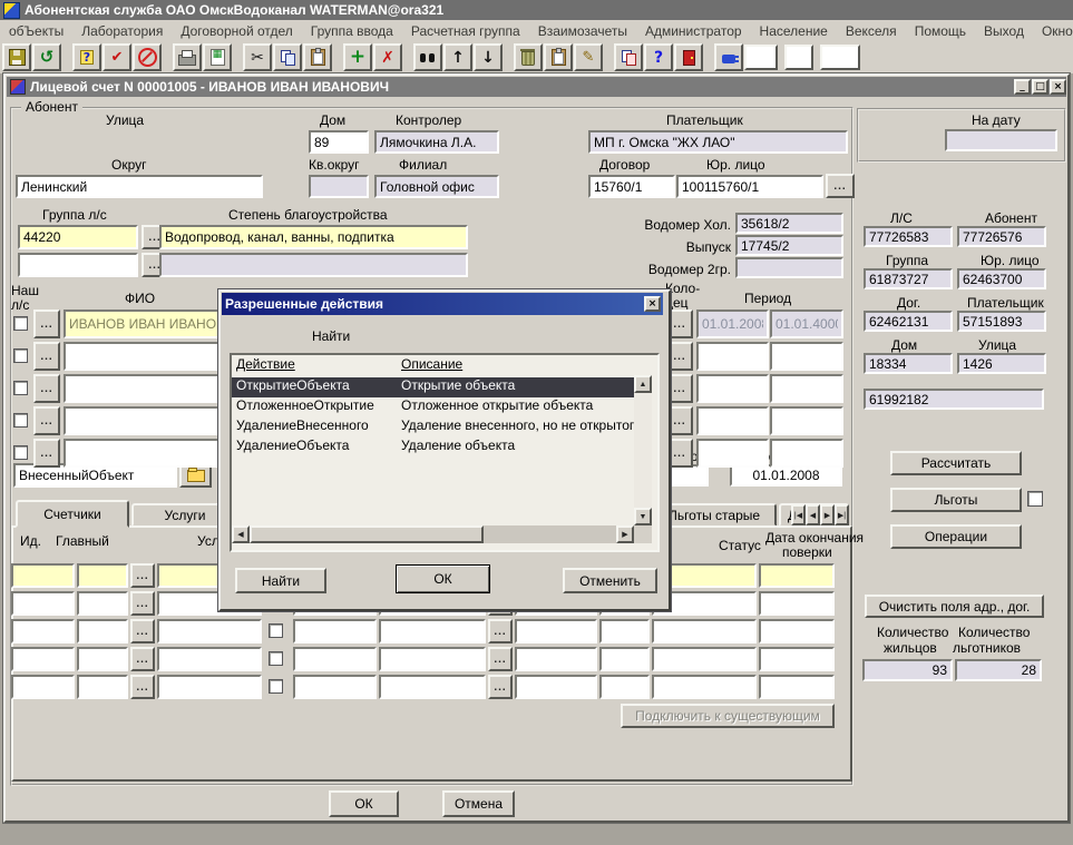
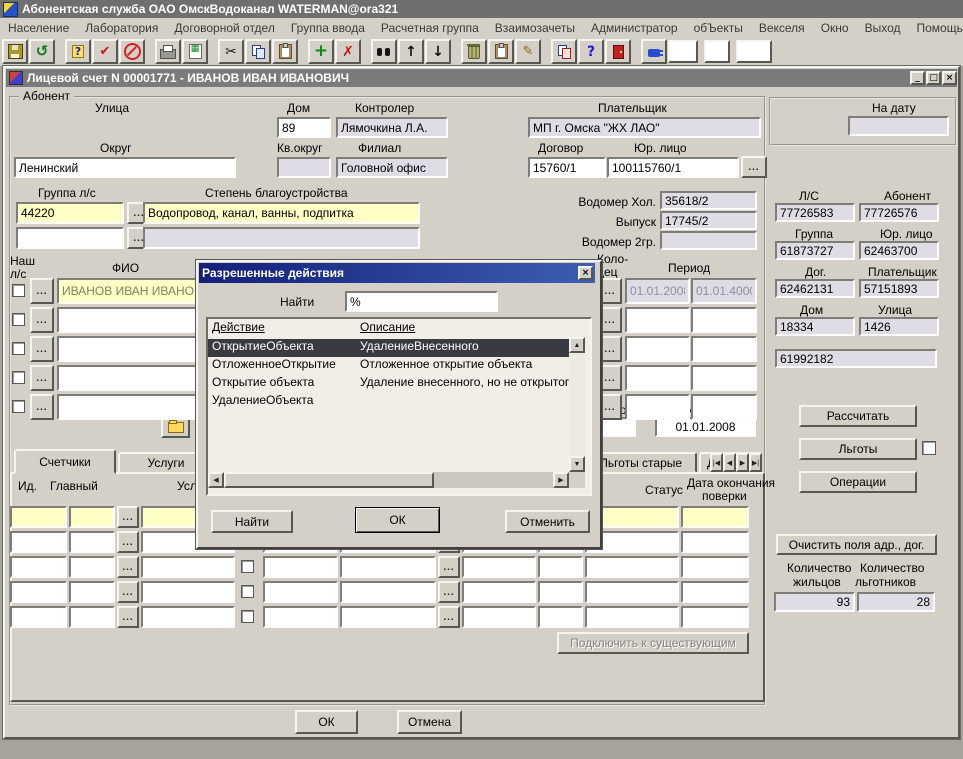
  Абонентская служба ОАО ОмскВодоканал WATERMAN@ora321
- обЪекты
+ Население
  Лаборатория
  Договорной отдел
  Группа ввода
  Расчетная группа
  Взаимозачеты
  Администратор
- Население
+ обЪекты
  Векселя
- Помощь
+ Окно
  Выход
- Окно
+ Помощь
  ↺
  ?
  ✔
  ▦
  ✂
  +
  ✗
  ↑
  ↓
  ✎
  ?
- Лицевой счет N 00001005 - ИВАНОВ ИВАН ИВАНОВИЧ
+ Лицевой счет N 00001771 - ИВАНОВ ИВАН ИВАНОВИЧ
  _
  □
  ×
  Абонент
  Улица
  Дом
  89
  Контролер
  Лямочкина Л.А.
  Плательщик
  МП г. Омска "ЖХ ЛАО"
  На дату
  Округ
  Ленинский
  Кв.округ
  Филиал
  Головной офис
  Договор
  15760/1
  Юр. лицо
  100115760/1
  ...
  Группа л/с
  44220
  Степень благоустройства
  Водопровод, канал, ванны, подпитка
  Водомер Хол.
  35618/2
  Выпуск
  17745/2
  Водомер 2гр.
  Наш
  л/с
  ФИО
  Коло-
  Период
- ВнесенныйОбъект
  01.01.2008
  Л/С
  Абонент
  77726583
  77726576
  Группа
  Юр. лицо
  61873727
  62463700
  Дог.
  Плательщик
  62462131
  57151893
  Дом
  Улица
  18334
  1426
  61992182
  Рассчитать
  Льготы
  Операции
  Очистить поля адр., дог.
  Количество
  жильцов
  Количество
  льготников
  93
  28
  Счетчики
  Услуги
  Льготы старые
  Ид.
  Главный
  Статус
  Дата окончания
  поверки
  Подключить к существующим
  ОК
  Отмена
  Разрешенные действия
  ×
  Найти
+ %
  Действие
  Описание
  ОткрытиеОбъекта
- Открытие объекта
+ УдалениеВнесенного
  ОтложенноеОткрытие
  Отложенное открытие объекта
- УдалениеВнесенного
+ Открытие объекта
  Удаление внесенного, но не открытог
  УдалениеОбъекта
- Удаление объекта
  Найти
  ОК
  Отменить
  ...
  ИВАНОВ ИВАН ИВАНО
  ...
  ...
  ...
  ...
  ...
  01.01.200
  01.01.400
  ...
  ...
  ...
  ...
  ...
  ...
  ...
  ...
  ...
  ...
  ...
  ...
